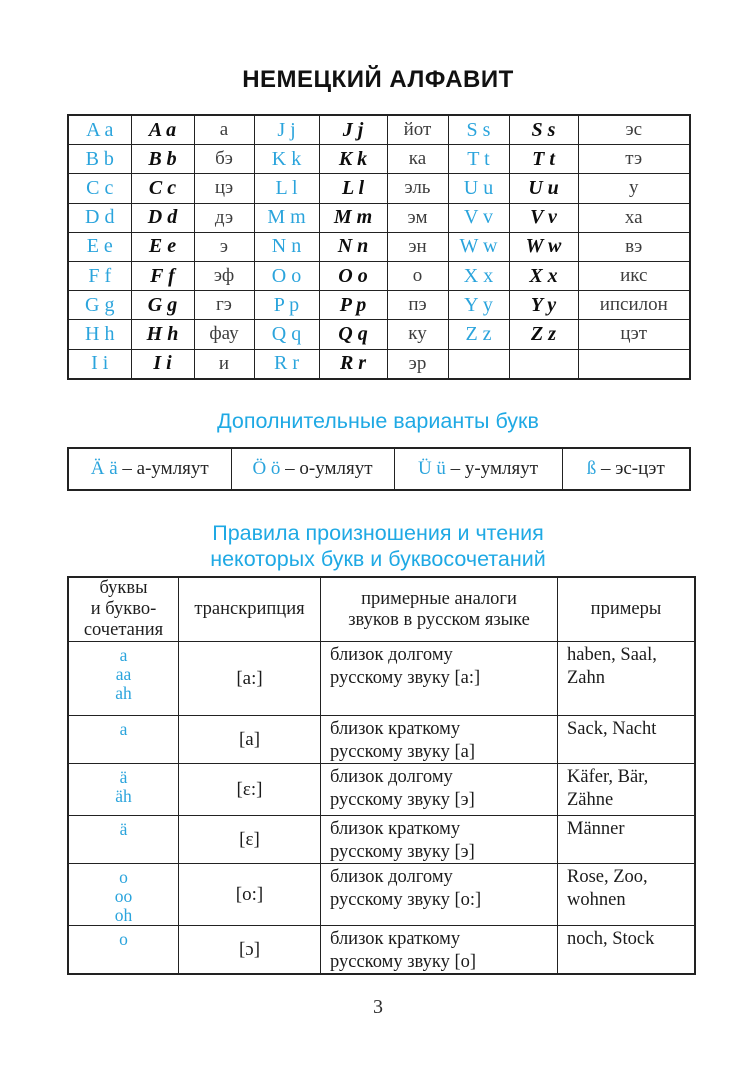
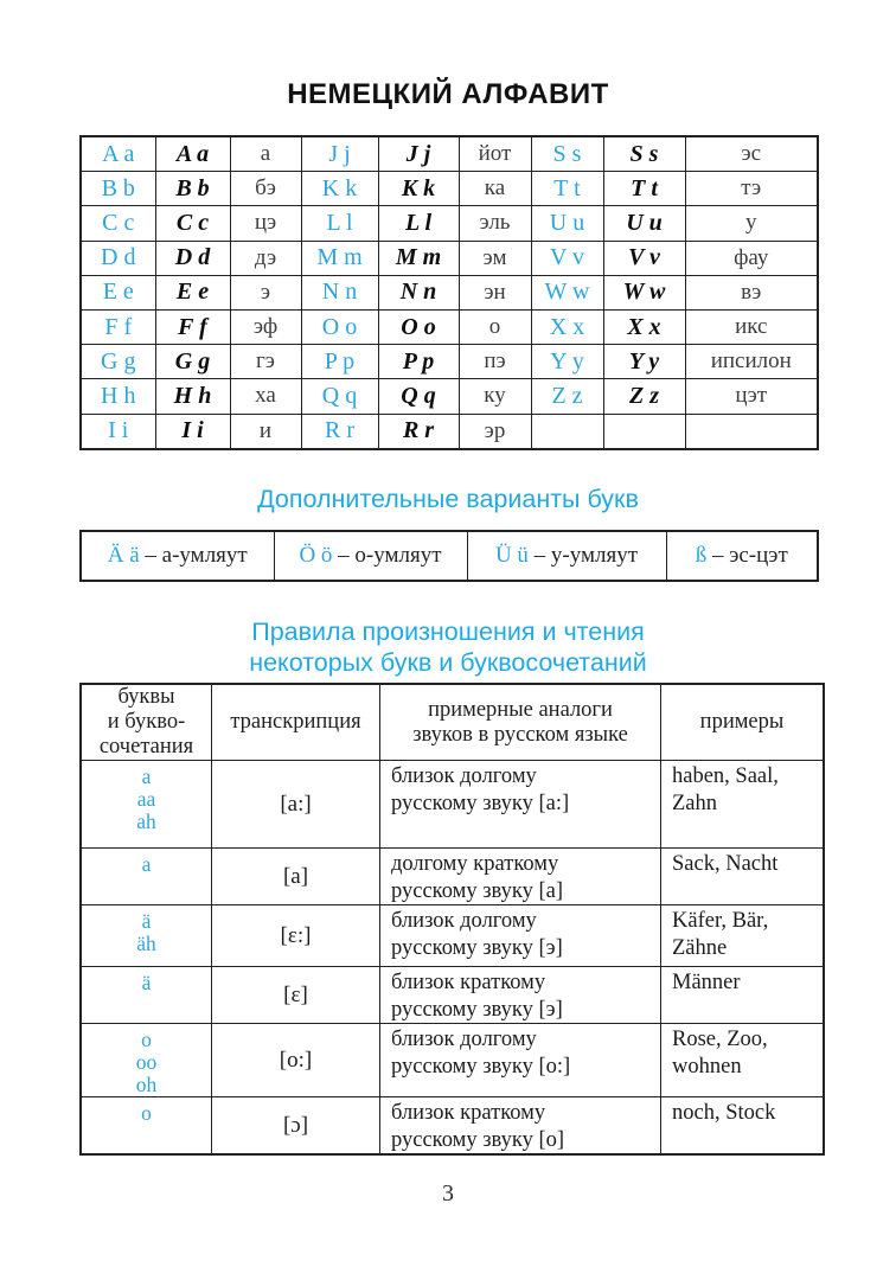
  НЕМЕЦКИЙ АЛФАВИТ
  A a	A a	а	J j	J j	йот	S s	S s	эс
  B b	B b	бэ	K k	K k	ка	T t	T t	тэ
  C c	C c	цэ	L l	L l	эль	U u	U u	у
- D d	D d	дэ	M m	M m	эм	V v	V v	ха
+ D d	D d	дэ	M m	M m	эм	V v	V v	фау
  E e	E e	э	N n	N n	эн	W w	W w	вэ
  F f	F f	эф	O o	O o	о	X x	X x	икс
  G g	G g	гэ	P p	P p	пэ	Y y	Y y	ипсилон
- H h	H h	фау	Q q	Q q	ку	Z z	Z z	цэт
+ H h	H h	ха	Q q	Q q	ку	Z z	Z z	цэт
  I i	I i	и	R r	R r	эр
  Дополнительные варианты букв
  Ä ä – а-умляут	Ö ö – о-умляут	Ü ü – у-умляут	ß – эс-цэт
  Правила произношения и чтения
  некоторых букв и буквосочетаний
  буквы и букво- сочетания	транскрипция	примерные аналоги звуков в русском языке	примеры
  a aa ah	[a:]	близок долгому русскому звуку [а:]	haben, Saal, Zahn
- a	[a]	близок краткому русскому звуку [а]	Sack, Nacht
+ a	[a]	долгому краткому русскому звуку [а]	Sack, Nacht
  ä äh	[ε:]	близок долгому русскому звуку [э]	Käfer, Bär, Zähne
  ä	[ε]	близок краткому русскому звуку [э]	Männer
  o oo oh	[o:]	близок долгому русскому звуку [о:]	Rose, Zoo, wohnen
  o	[ɔ]	близок краткому русскому звуку [о]	noch, Stock
  3
